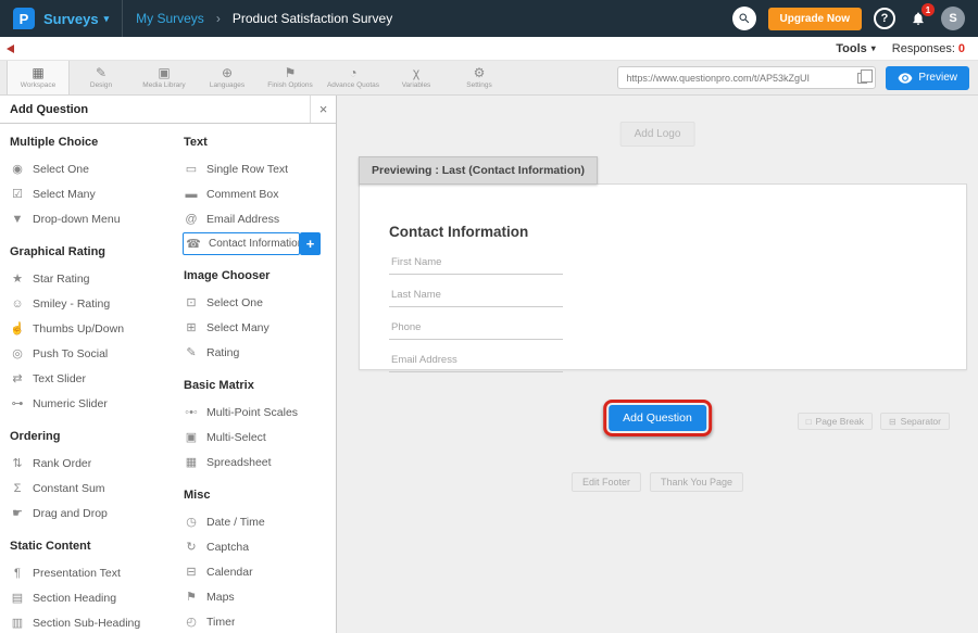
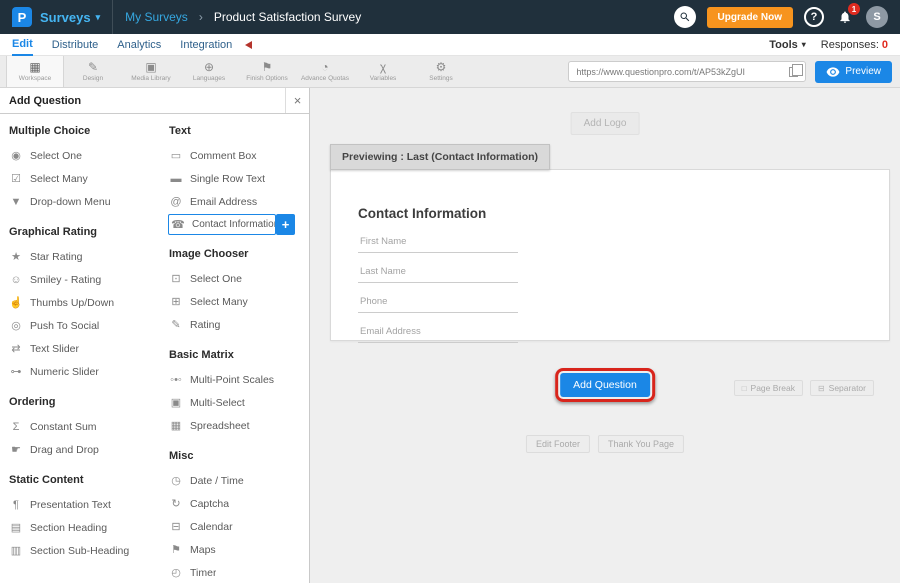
  P
  Surveys
  ▾
  My Surveys
  ›
  Product Satisfaction Survey
  Upgrade Now
  ?
  1
  S
+ Edit
+ Distribute
+ Analytics
+ Integration
  Tools
  ▾
  Responses: 0
  ▦
  ✎
  ▣
  ⊕
  ⚑
  ◔
  χ
  ⚙
  https://www.questionpro.com/t/AP53kZgUI
  Preview
  Add Question
  ×
  Multiple Choice
  ◉
  Select One
  ☑
  Select Many
  ▼
  Drop-down Menu
  Graphical Rating
  ★
  Star Rating
  ☺
  Smiley - Rating
  ☝
  Thumbs Up/Down
  ◎
  Push To Social
  ⇄
  Text Slider
  ⊶
  Numeric Slider
  Ordering
- ⇅
- Rank Order
  Σ
  Constant Sum
  ☛
  Drag and Drop
  Static Content
  ¶
  Presentation Text
  ▤
  Section Heading
  ▥
  Section Sub-Heading
  Text
  ▭
- Single Row Text
+ Comment Box
  ▬
- Comment Box
+ Single Row Text
  @
  Email Address
  ☎
  Contact Informatio
  +
  Image Chooser
  ⊡
  Select One
  ⊞
  Select Many
  ✎
  Rating
  Basic Matrix
  ◦•◦
  Multi-Point Scales
  ▣
  Multi-Select
  ▦
  Spreadsheet
  Misc
  ◷
  Date / Time
  ↻
  Captcha
  ⊟
  Calendar
  ⚑
  Maps
  ◴
  Timer
  Add Logo
  Previewing : Last (Contact Information)
  Contact Information
  First Name
  Last Name
  Phone
  Email Address
  Add Question
  Page Break
  ⊟
  Separator
  Edit Footer
  Thank You Page
